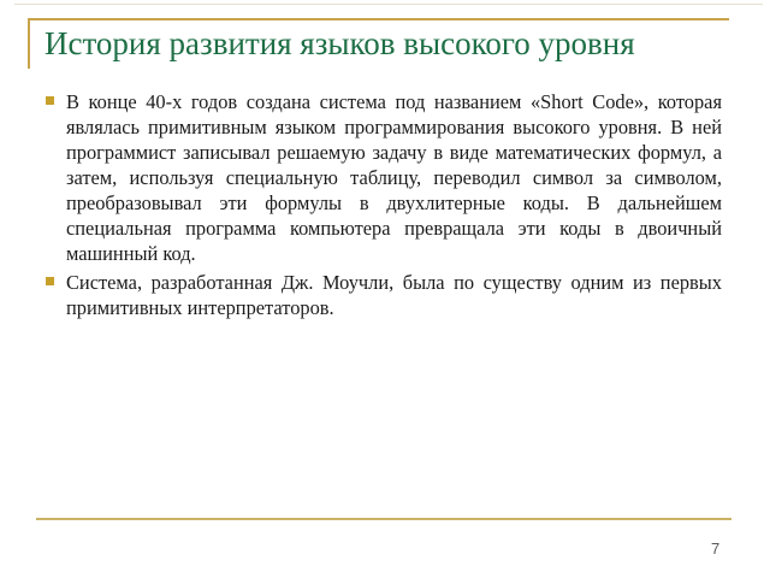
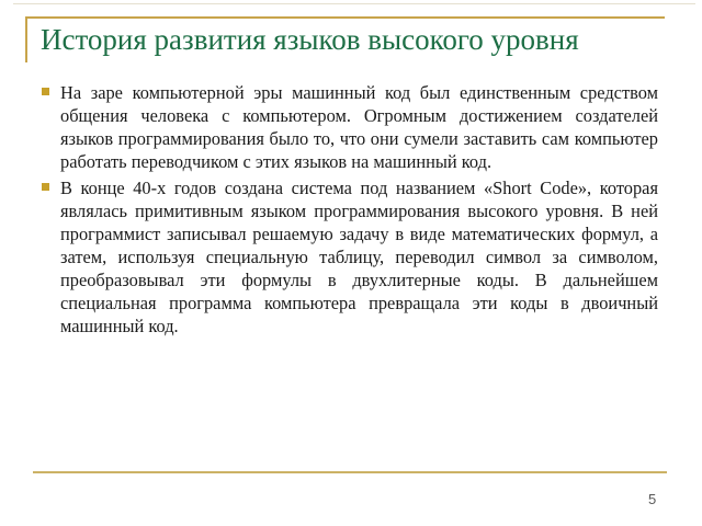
  История развития языков высокого уровня
+ На заре компьютерной эры машинный код был единственным средством общения человека с компьютером. Огромным достижением создателей языков программирования было то, что они сумели заставить сам компьютер работать переводчиком с этих языков на машинный код.
  В конце 40-х годов создана система под названием «Short Code», которая являлась примитивным языком программирования высокого уровня. В ней программист записывал решаемую задачу в виде математических формул, а затем, используя специальную таблицу, переводил символ за символом, преобразовывал эти формулы в двухлитерные коды. В дальнейшем специальная программа компьютера превращала эти коды в двоичный машинный код.
- Система, разработанная Дж. Моучли, была по существу одним из первых примитивных интерпретаторов.
- 7
+ 5
